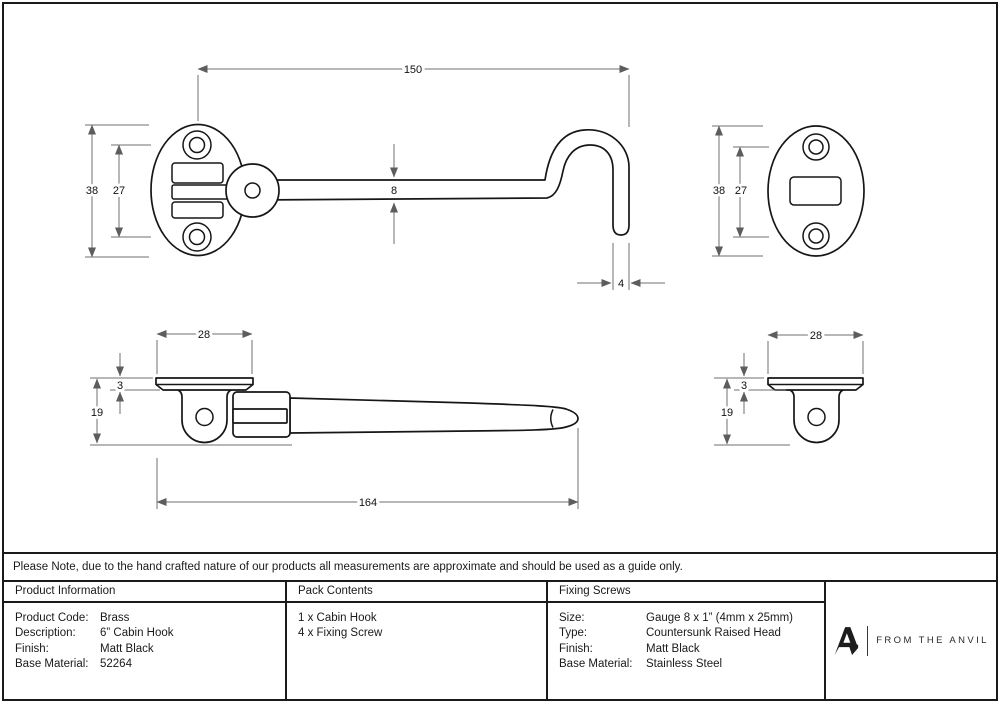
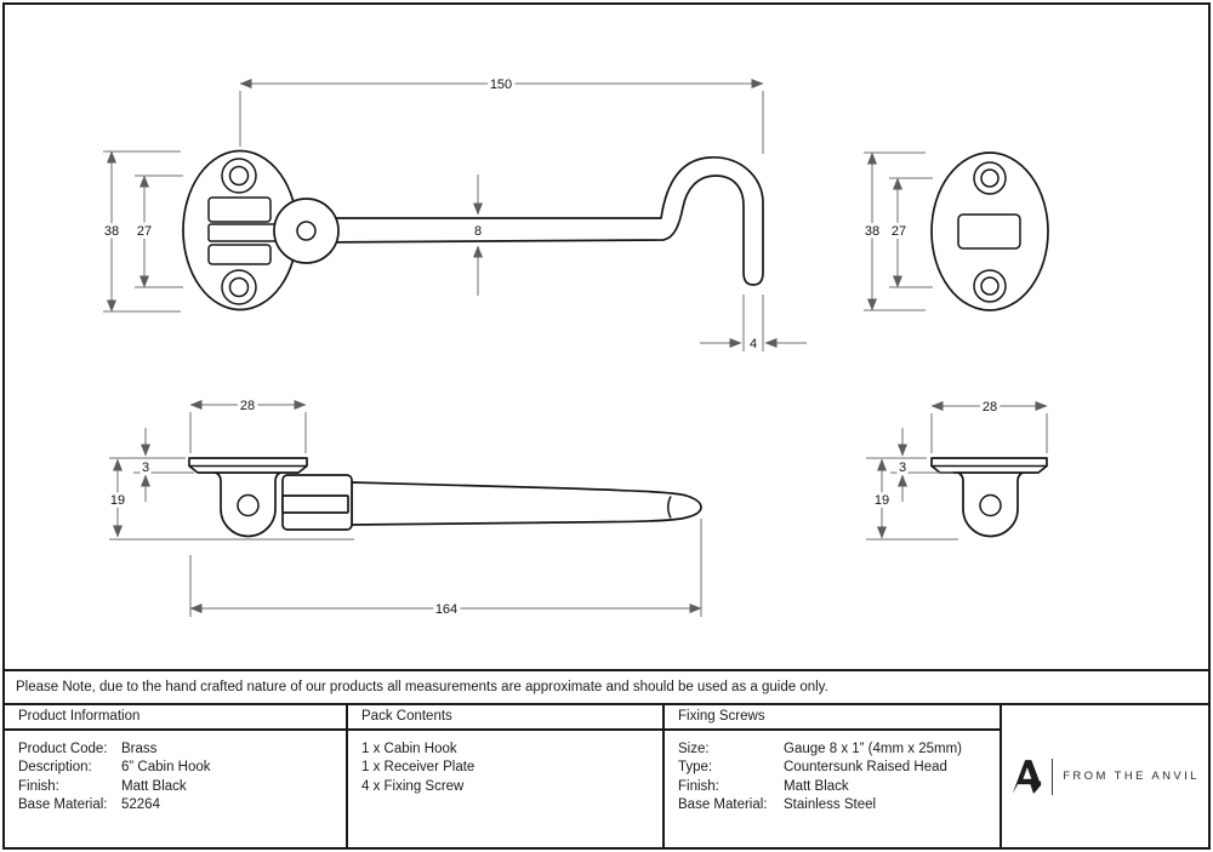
  150
  38
  27
  8
  4
  38
  27
  28
  3
  19
  164
  28
  3
  19
  Please Note, due to the hand crafted nature of our products all measurements are approximate and should be used as a guide only.
  Product Information
  Product Code:
  Brass
  Description:
  6” Cabin Hook
  Finish:
  Matt Black
  Base Material:
  52264
  Pack Contents
  1 x Cabin Hook
+ 1 x Receiver Plate
  4 x Fixing Screw
  Fixing Screws
  Size:
  Gauge 8 x 1” (4mm x 25mm)
  Type:
  Countersunk Raised Head
  Finish:
  Matt Black
  Base Material:
  Stainless Steel
  FROM THE ANVIL
